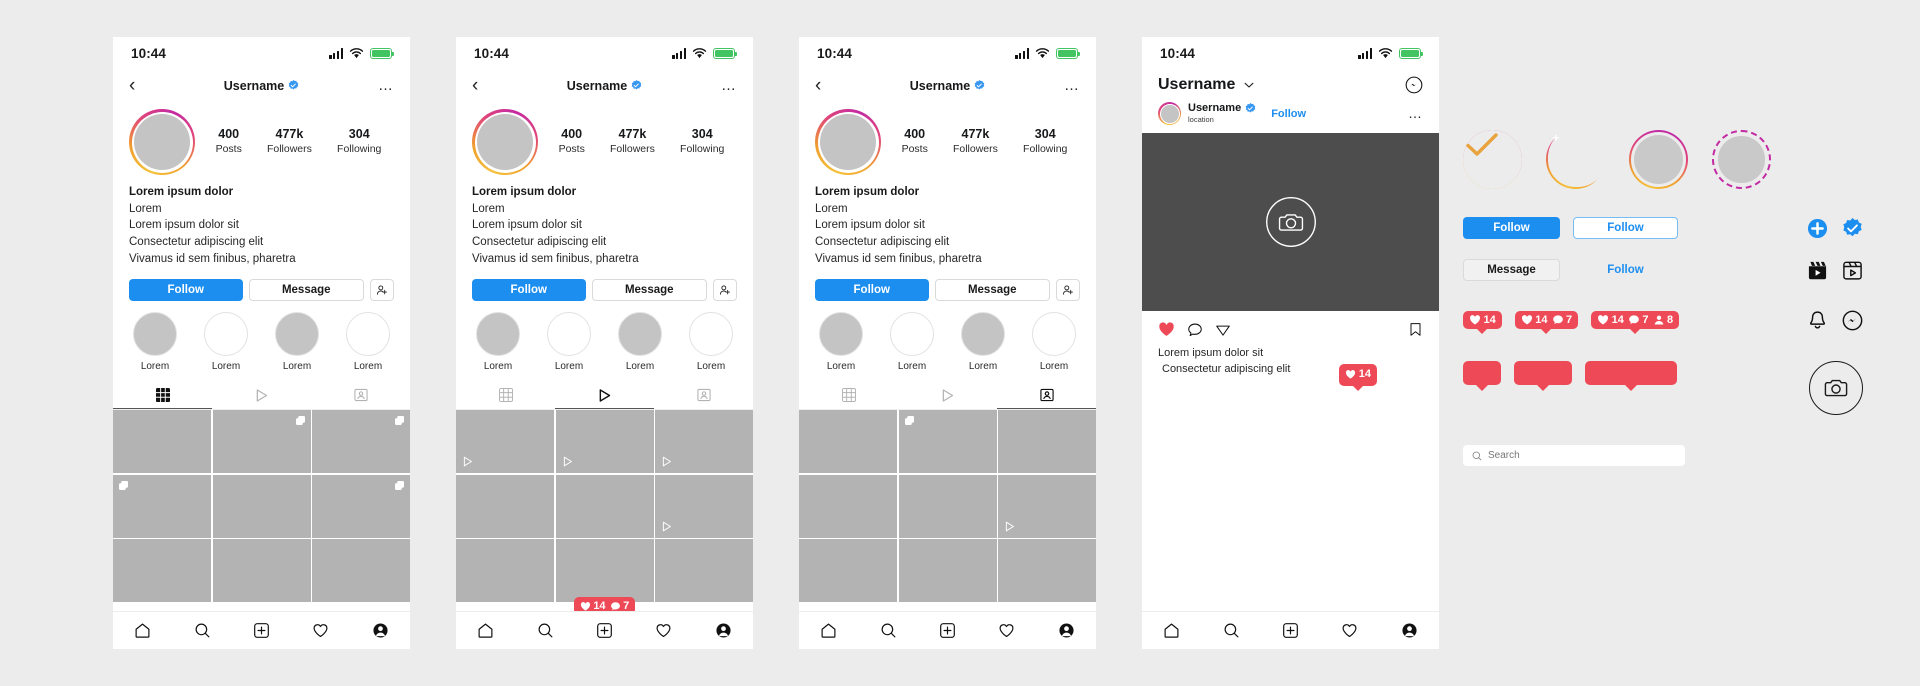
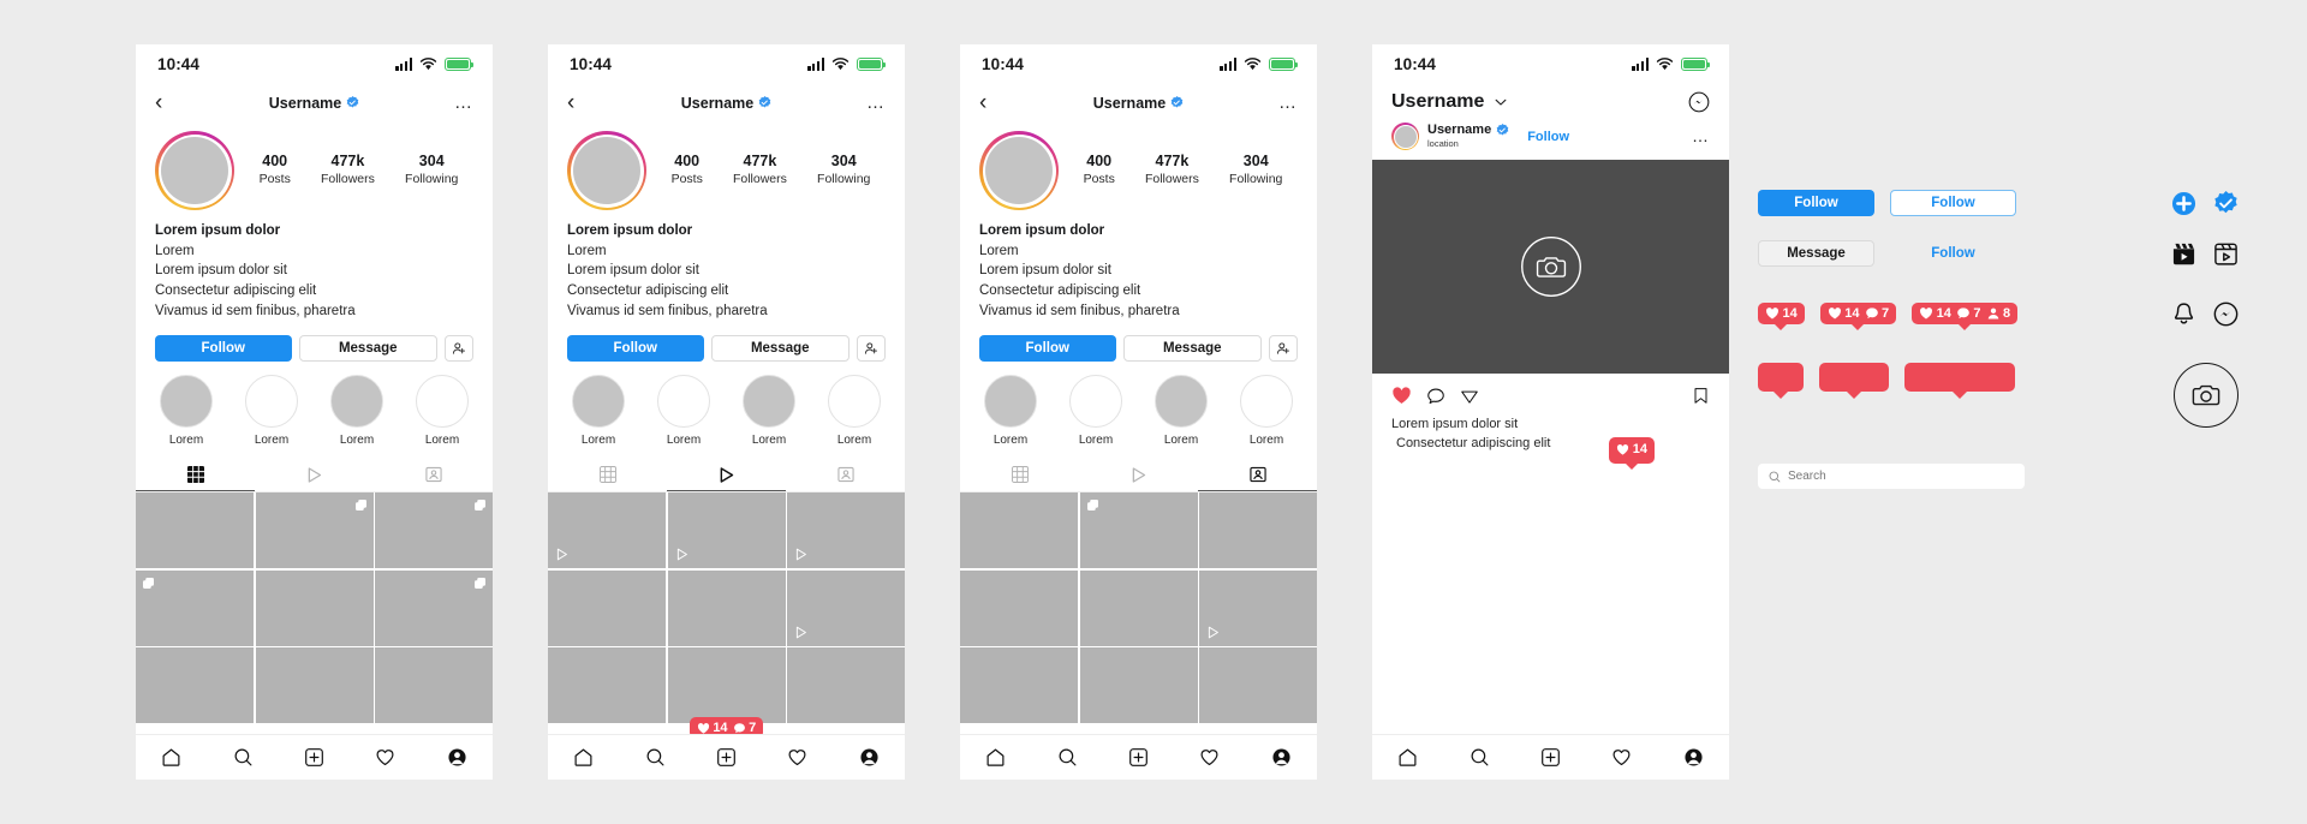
  10:44
  ‹
  Username
  …
  400
  Posts
  477k
  Followers
  304
  Following
  Lorem ipsum dolor
  Lorem
  Lorem ipsum dolor sit
  Consectetur adipiscing elit
  Vivamus id sem finibus, pharetra
  Follow
  Message
  Lorem
  Lorem
  Lorem
  Lorem
  10:44
  ‹
  Username
  …
  400
  Posts
  477k
  Followers
  304
  Following
  Lorem ipsum dolor
  Lorem
  Lorem ipsum dolor sit
  Consectetur adipiscing elit
  Vivamus id sem finibus, pharetra
  Follow
  Message
  Lorem
  Lorem
  Lorem
  Lorem
  14
  7
  10:44
  ‹
  Username
  …
  400
  Posts
  477k
  Followers
  304
  Following
  Lorem ipsum dolor
  Lorem
  Lorem ipsum dolor sit
  Consectetur adipiscing elit
  Vivamus id sem finibus, pharetra
  Follow
  Message
  Lorem
  Lorem
  Lorem
  Lorem
  10:44
  Username
  Username
  location
  Follow
  …
  Lorem ipsum dolor sit
  Consectetur adipiscing elit
  14
- +
  Follow
  Follow
  Message
  Follow
  14
  14
  7
  14
  7
  8
  Search
